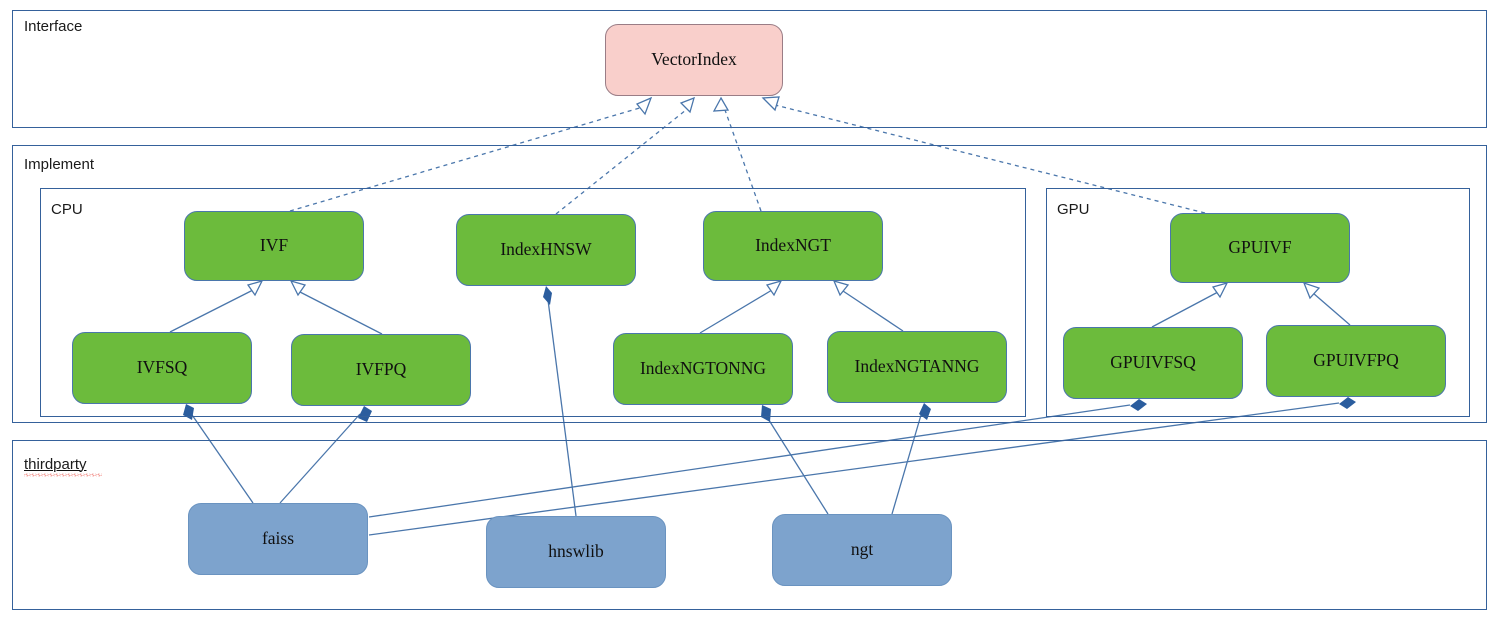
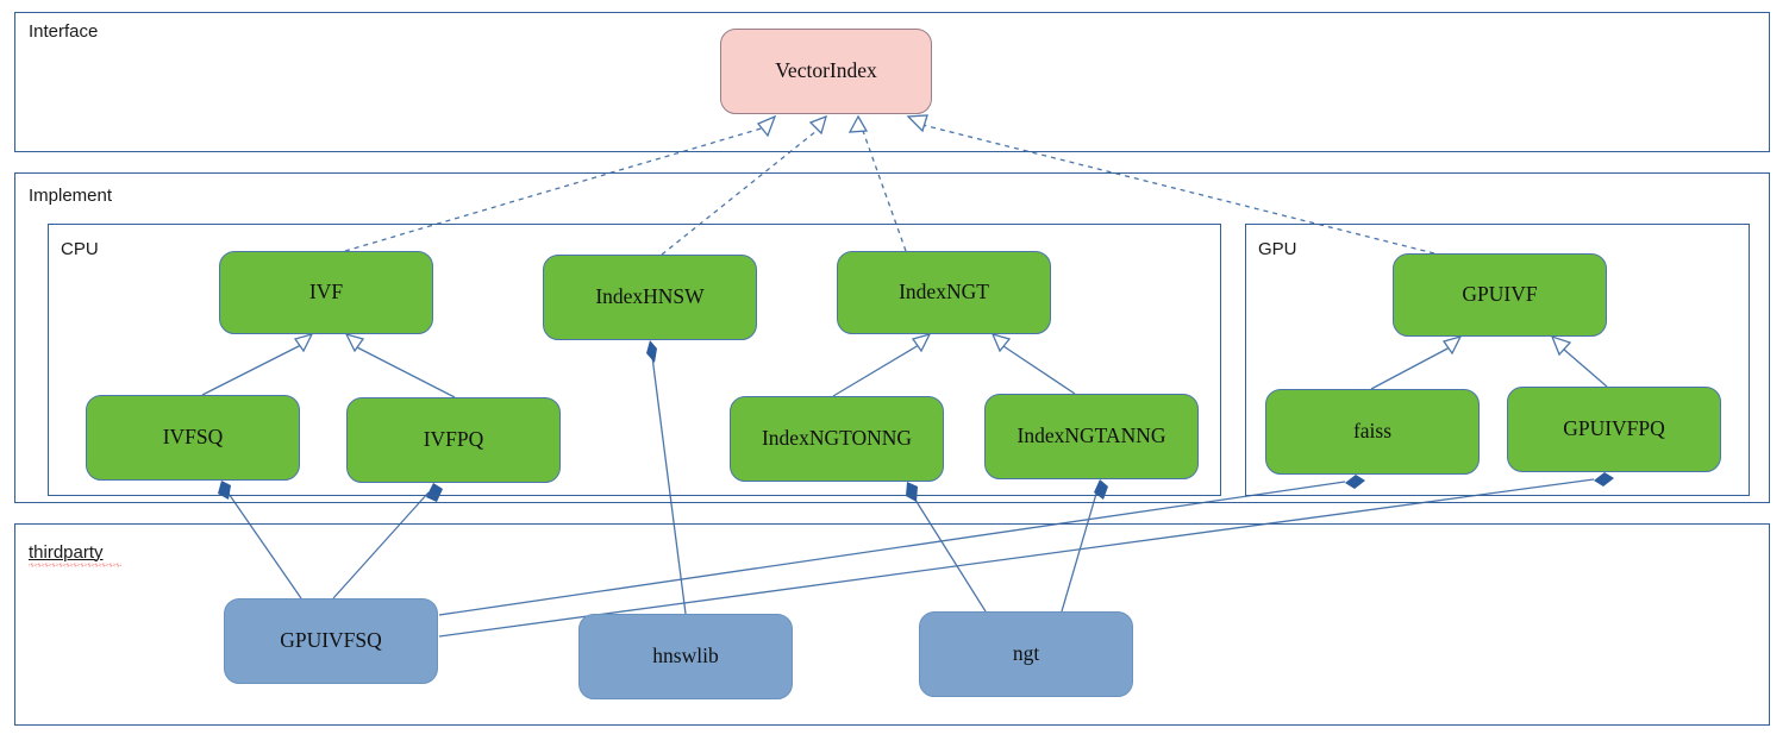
  Interface
  Implement
  CPU
  GPU
  thirdparty
  VectorIndex
  IVF
  IndexHNSW
  IndexNGT
  GPUIVF
  IVFSQ
  IVFPQ
  IndexNGTONNG
  IndexNGTANNG
- GPUIVFSQ
+ faiss
  GPUIVFPQ
- faiss
+ GPUIVFSQ
  hnswlib
  ngt
